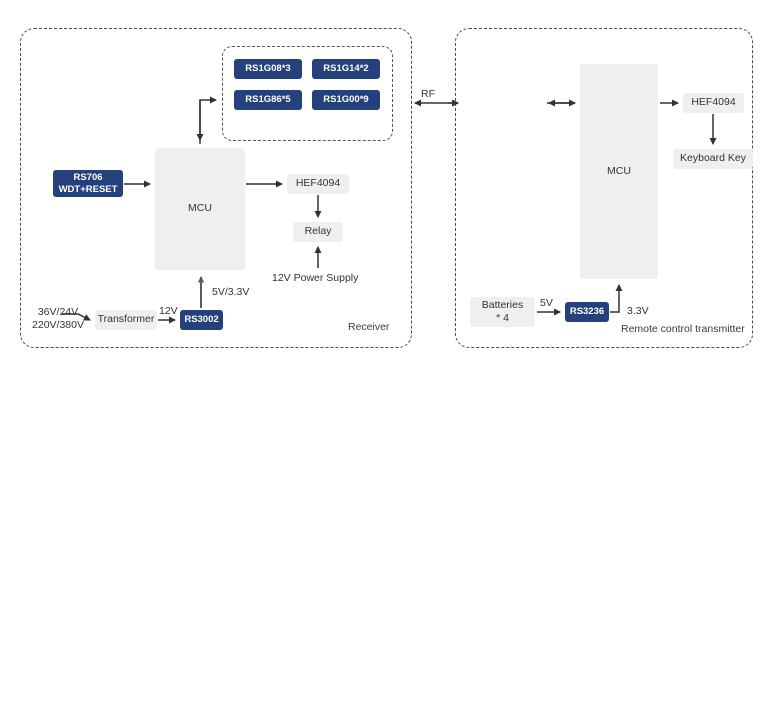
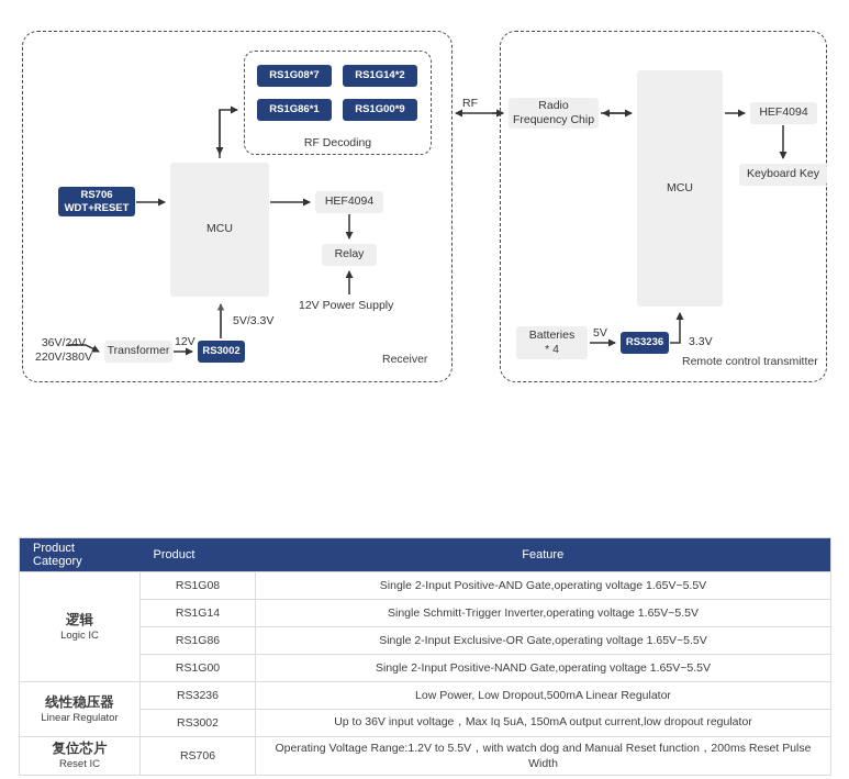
  Receiver
+ RF Decoding
- RS1G08*3
+ RS1G08*7
  RS1G14*2
- RS1G86*5
+ RS1G86*1
  RS1G00*9
  MCU
  RS706
  WDT+RESET
  HEF4094
  Relay
  12V Power Supply
  Transformer
  RS3002
  36V/24V
  220V/380V
  12V
  5V/3.3V
  RF
  Remote control transmitter
+ Radio
+ Frequency Chip
  MCU
  HEF4094
  Keyboard Key
  Batteries
  * 4
  RS3236
  5V
  3.3V
+ Product Category	Product	Feature
+ 逻辑 Logic IC	RS1G08	Single 2-Input Positive-AND Gate,operating voltage 1.65V~5.5V
+ RS1G14	Single Schmitt-Trigger Inverter,operating voltage 1.65V~5.5V
+ RS1G86	Single 2-Input Exclusive-OR Gate,operating voltage 1.65V~5.5V
+ RS1G00	Single 2-Input Positive-NAND Gate,operating voltage 1.65V~5.5V
+ 线性稳压器 Linear Regulator	RS3236	Low Power, Low Dropout,500mA Linear Regulator
+ RS3002	Up to 36V input voltage，Max Iq 5uA, 150mA output current,low dropout regulator
+ 复位芯片 Reset IC	RS706	Operating Voltage Range:1.2V to 5.5V，with watch dog and Manual Reset function，200ms Reset Pulse Width
